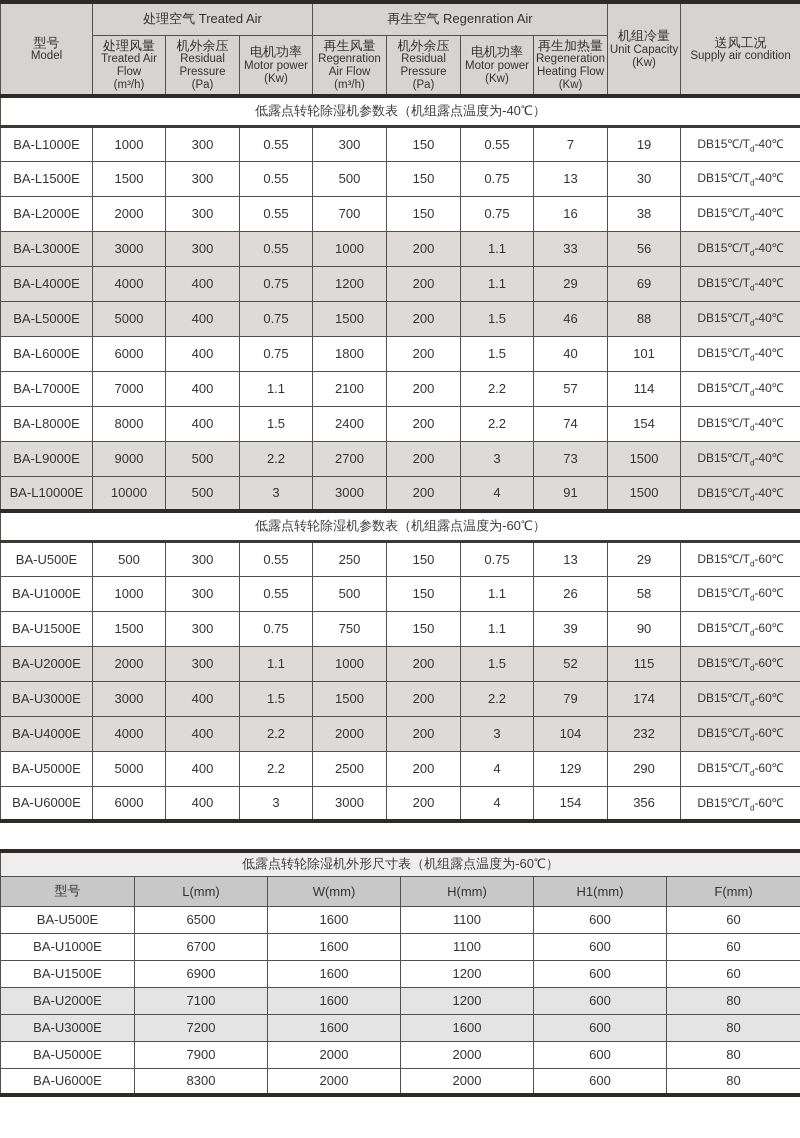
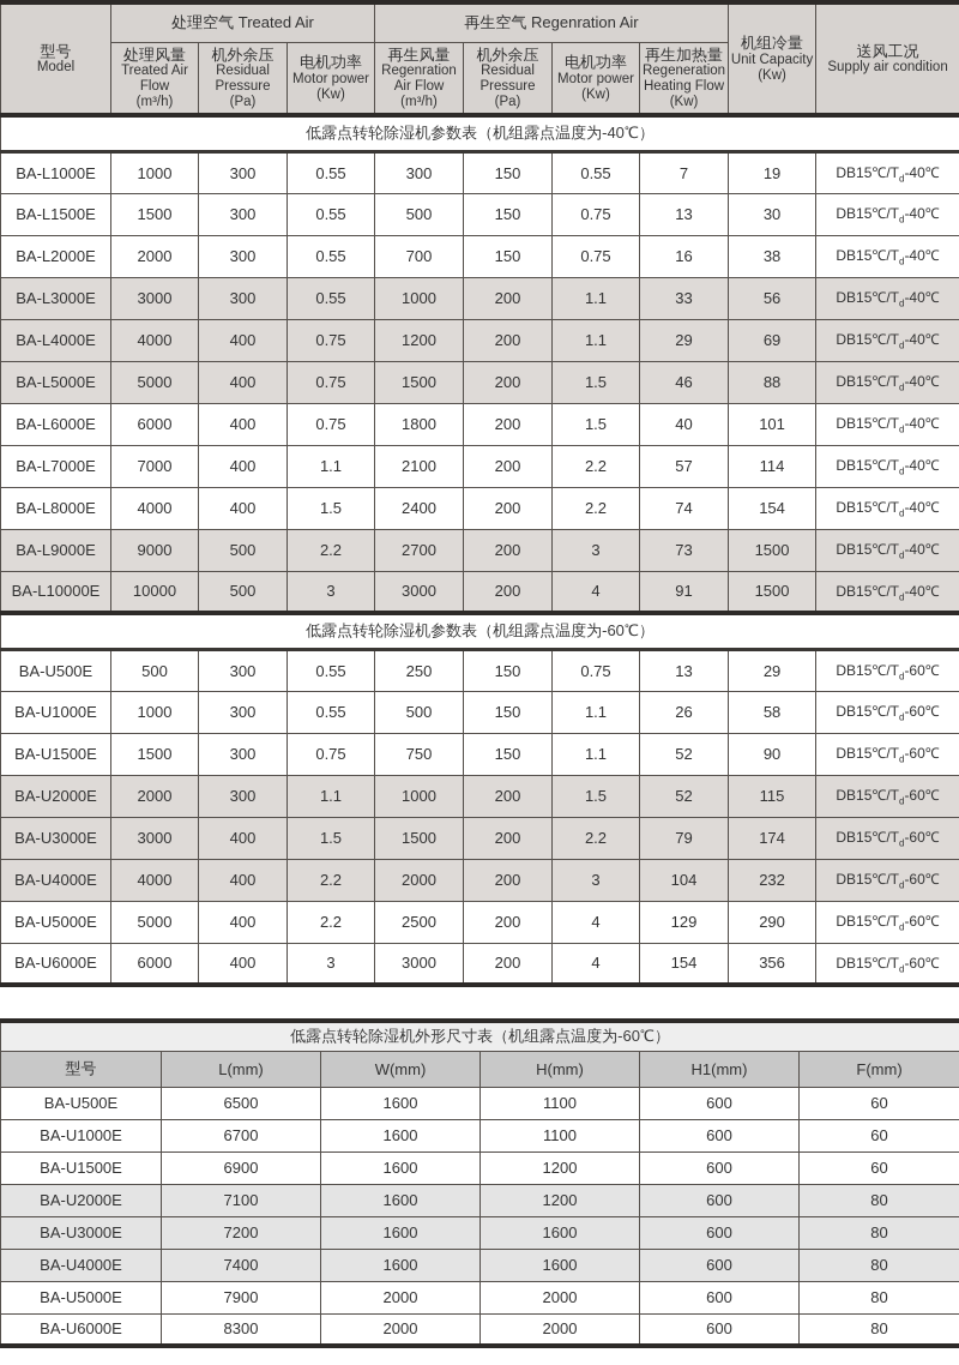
  型号 Model	处理空气 Treated Air	再生空气 Regenration Air	机组冷量 Unit Capacity (Kw)	送风工况 Supply air condition
  处理风量 Treated Air Flow (m³/h)	机外余压 Residual Pressure (Pa)	电机功率 Motor power (Kw)	再生风量 Regenration Air Flow (m³/h)	机外余压 Residual Pressure (Pa)	电机功率 Motor power (Kw)	再生加热量 Regeneration Heating Flow (Kw)
  低露点转轮除湿机参数表（机组露点温度为-40℃）
  BA-L1000E	1000	300	0.55	300	150	0.55	7	19	DB15℃/Td-40℃
  BA-L1500E	1500	300	0.55	500	150	0.75	13	30	DB15℃/Td-40℃
  BA-L2000E	2000	300	0.55	700	150	0.75	16	38	DB15℃/Td-40℃
  BA-L3000E	3000	300	0.55	1000	200	1.1	33	56	DB15℃/Td-40℃
  BA-L4000E	4000	400	0.75	1200	200	1.1	29	69	DB15℃/Td-40℃
  BA-L5000E	5000	400	0.75	1500	200	1.5	46	88	DB15℃/Td-40℃
  BA-L6000E	6000	400	0.75	1800	200	1.5	40	101	DB15℃/Td-40℃
  BA-L7000E	7000	400	1.1	2100	200	2.2	57	114	DB15℃/Td-40℃
- BA-L8000E	8000	400	1.5	2400	200	2.2	74	154	DB15℃/Td-40℃
+ BA-L8000E	4000	400	1.5	2400	200	2.2	74	154	DB15℃/Td-40℃
  BA-L9000E	9000	500	2.2	2700	200	3	73	1500	DB15℃/Td-40℃
  BA-L10000E	10000	500	3	3000	200	4	91	1500	DB15℃/Td-40℃
  低露点转轮除湿机参数表（机组露点温度为-60℃）
  BA-U500E	500	300	0.55	250	150	0.75	13	29	DB15℃/Td-60℃
  BA-U1000E	1000	300	0.55	500	150	1.1	26	58	DB15℃/Td-60℃
- BA-U1500E	1500	300	0.75	750	150	1.1	39	90	DB15℃/Td-60℃
+ BA-U1500E	1500	300	0.75	750	150	1.1	52	90	DB15℃/Td-60℃
  BA-U2000E	2000	300	1.1	1000	200	1.5	52	115	DB15℃/Td-60℃
  BA-U3000E	3000	400	1.5	1500	200	2.2	79	174	DB15℃/Td-60℃
  BA-U4000E	4000	400	2.2	2000	200	3	104	232	DB15℃/Td-60℃
  BA-U5000E	5000	400	2.2	2500	200	4	129	290	DB15℃/Td-60℃
  BA-U6000E	6000	400	3	3000	200	4	154	356	DB15℃/Td-60℃
  低露点转轮除湿机外形尺寸表（机组露点温度为-60℃）
  型号	L(mm)	W(mm)	H(mm)	H1(mm)	F(mm)
  BA-U500E	6500	1600	1100	600	60
  BA-U1000E	6700	1600	1100	600	60
  BA-U1500E	6900	1600	1200	600	60
  BA-U2000E	7100	1600	1200	600	80
  BA-U3000E	7200	1600	1600	600	80
+ BA-U4000E	7400	1600	1600	600	80
  BA-U5000E	7900	2000	2000	600	80
  BA-U6000E	8300	2000	2000	600	80
